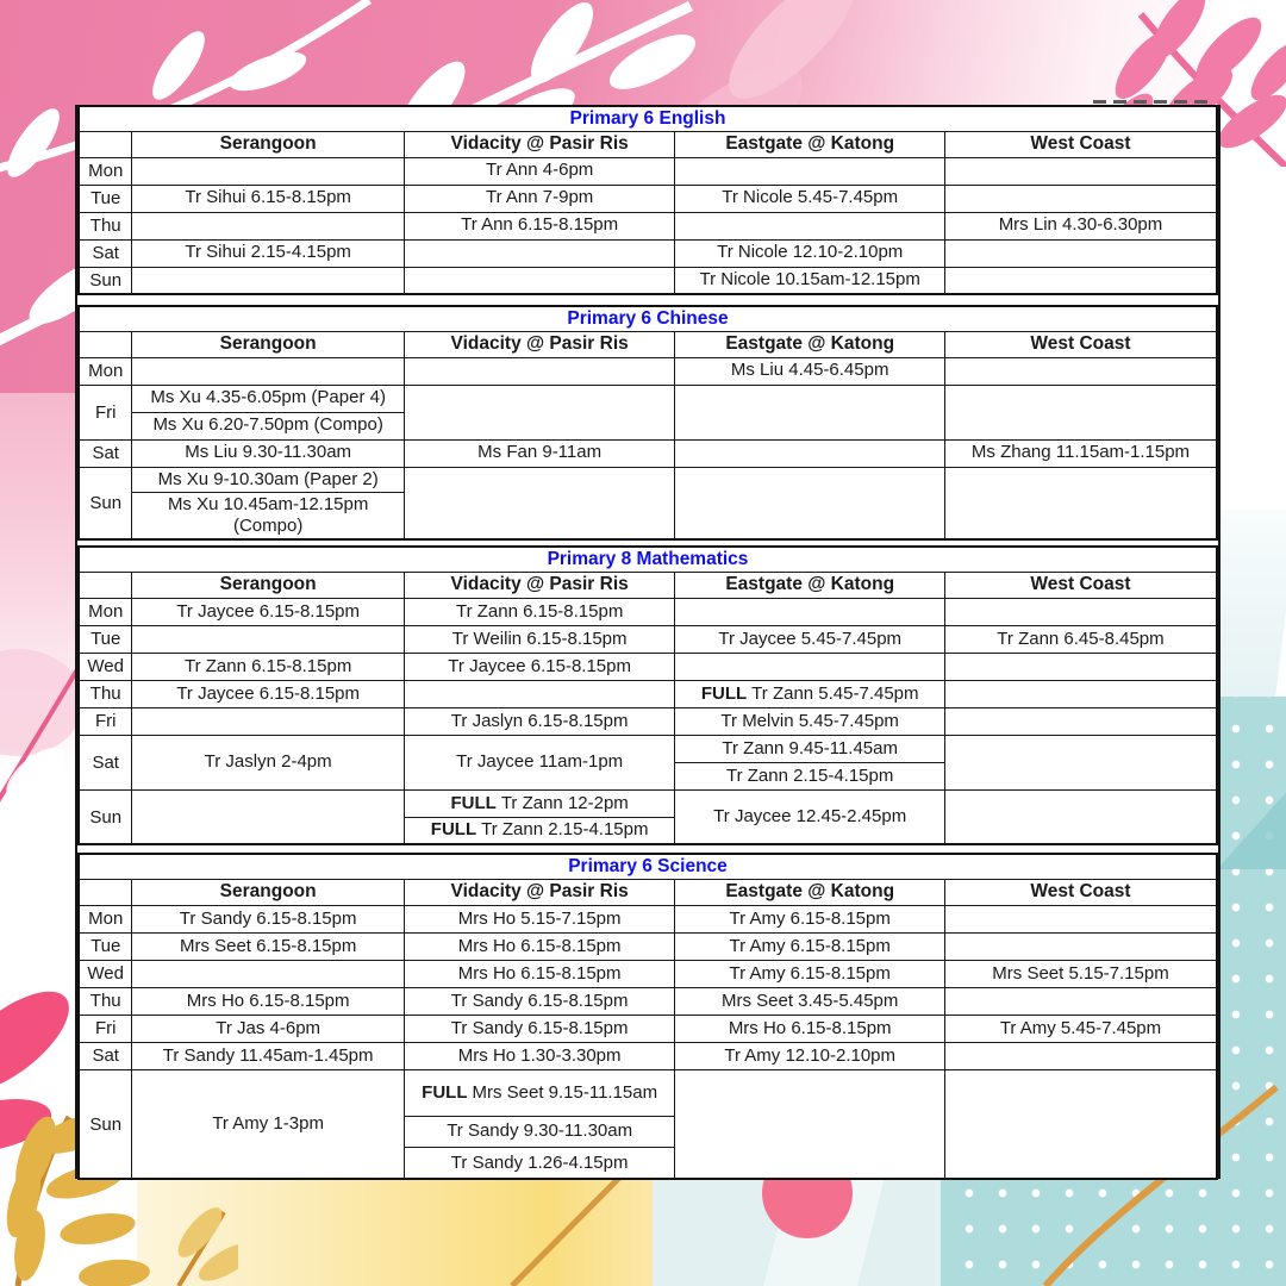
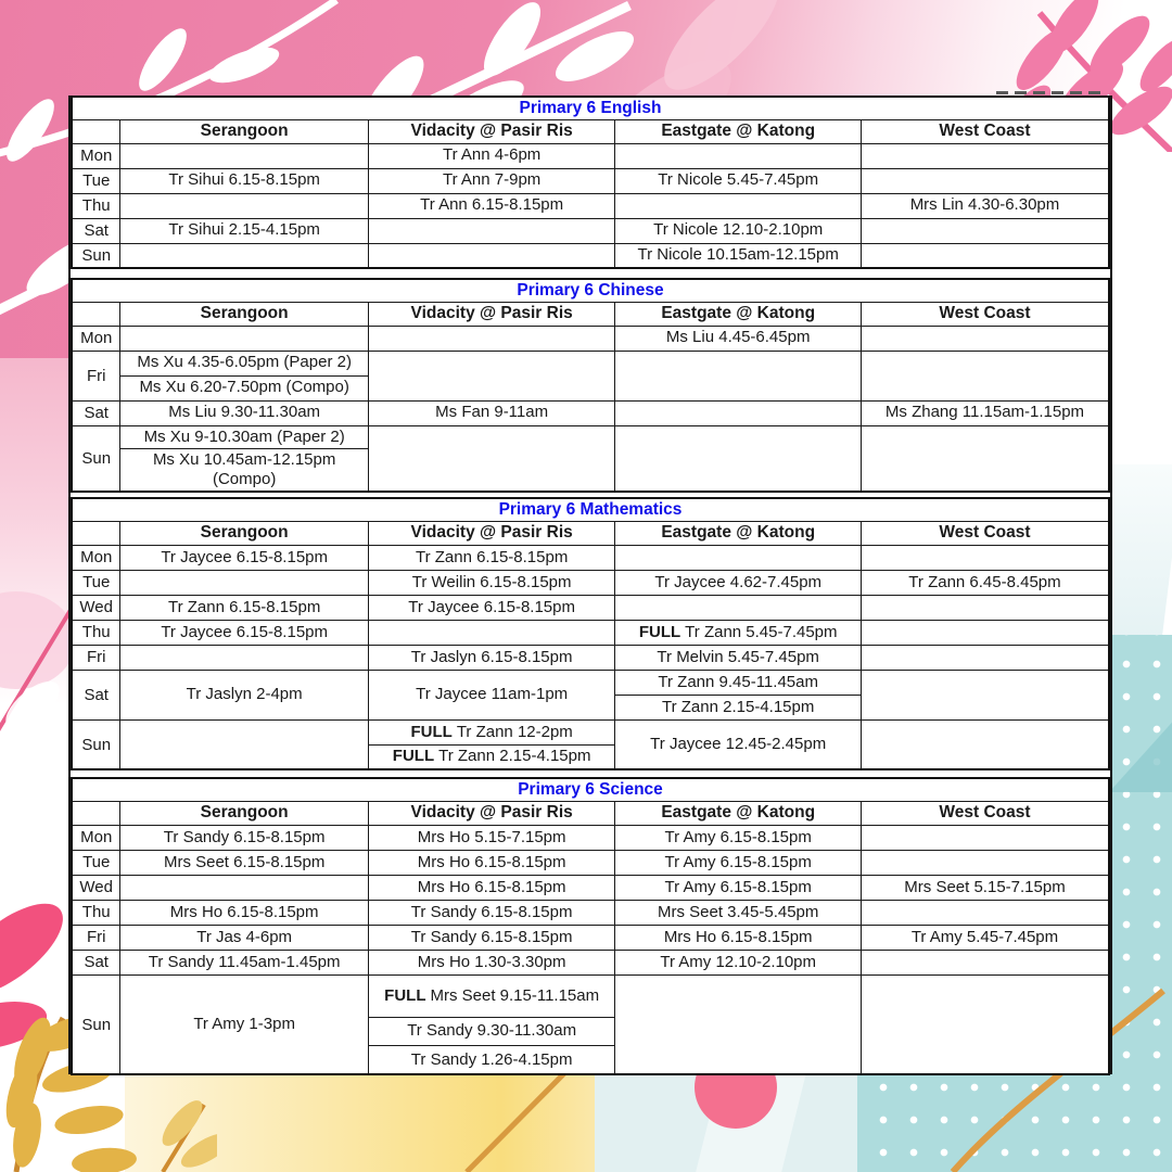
  Primary 6 English
  	Serangoon	Vidacity @ Pasir Ris	Eastgate @ Katong	West Coast
  Mon		Tr Ann 4-6pm
  Tue	Tr Sihui 6.15-8.15pm	Tr Ann 7-9pm	Tr Nicole 5.45-7.45pm
  Thu		Tr Ann 6.15-8.15pm		Mrs Lin 4.30-6.30pm
  Sat	Tr Sihui 2.15-4.15pm		Tr Nicole 12.10-2.10pm
  Sun			Tr Nicole 10.15am-12.15pm
  Primary 6 Chinese
  	Serangoon	Vidacity @ Pasir Ris	Eastgate @ Katong	West Coast
  Mon			Ms Liu 4.45-6.45pm
- Fri	Ms Xu 4.35-6.05pm (Paper 4)Ms Xu 6.20-7.50pm (Compo)
+ Fri	Ms Xu 4.35-6.05pm (Paper 2)Ms Xu 6.20-7.50pm (Compo)
  Sat	Ms Liu 9.30-11.30am	Ms Fan 9-11am		Ms Zhang 11.15am-1.15pm
  Sun	Ms Xu 9-10.30am (Paper 2)Ms Xu 10.45am-12.15pm (Compo)
- Primary 8 Mathematics
+ Primary 6 Mathematics
  	Serangoon	Vidacity @ Pasir Ris	Eastgate @ Katong	West Coast
  Mon	Tr Jaycee 6.15-8.15pm	Tr Zann 6.15-8.15pm
- Tue		Tr Weilin 6.15-8.15pm	Tr Jaycee 5.45-7.45pm	Tr Zann 6.45-8.45pm
+ Tue		Tr Weilin 6.15-8.15pm	Tr Jaycee 4.62-7.45pm	Tr Zann 6.45-8.45pm
  Wed	Tr Zann 6.15-8.15pm	Tr Jaycee 6.15-8.15pm
  Thu	Tr Jaycee 6.15-8.15pm		FULL Tr Zann 5.45-7.45pm
  Fri		Tr Jaslyn 6.15-8.15pm	Tr Melvin 5.45-7.45pm
  Sat	Tr Jaslyn 2-4pm	Tr Jaycee 11am-1pm	Tr Zann 9.45-11.45amTr Zann 2.15-4.15pm
  Sun		FULL Tr Zann 12-2pmFULL Tr Zann 2.15-4.15pm	Tr Jaycee 12.45-2.45pm
  Primary 6 Science
  	Serangoon	Vidacity @ Pasir Ris	Eastgate @ Katong	West Coast
  Mon	Tr Sandy 6.15-8.15pm	Mrs Ho 5.15-7.15pm	Tr Amy 6.15-8.15pm
  Tue	Mrs Seet 6.15-8.15pm	Mrs Ho 6.15-8.15pm	Tr Amy 6.15-8.15pm
  Wed		Mrs Ho 6.15-8.15pm	Tr Amy 6.15-8.15pm	Mrs Seet 5.15-7.15pm
  Thu	Mrs Ho 6.15-8.15pm	Tr Sandy 6.15-8.15pm	Mrs Seet 3.45-5.45pm
  Fri	Tr Jas 4-6pm	Tr Sandy 6.15-8.15pm	Mrs Ho 6.15-8.15pm	Tr Amy 5.45-7.45pm
  Sat	Tr Sandy 11.45am-1.45pm	Mrs Ho 1.30-3.30pm	Tr Amy 12.10-2.10pm
  Sun	Tr Amy 1-3pm	FULL Mrs Seet 9.15-11.15amTr Sandy 9.30-11.30amTr Sandy 1.26-4.15pm
